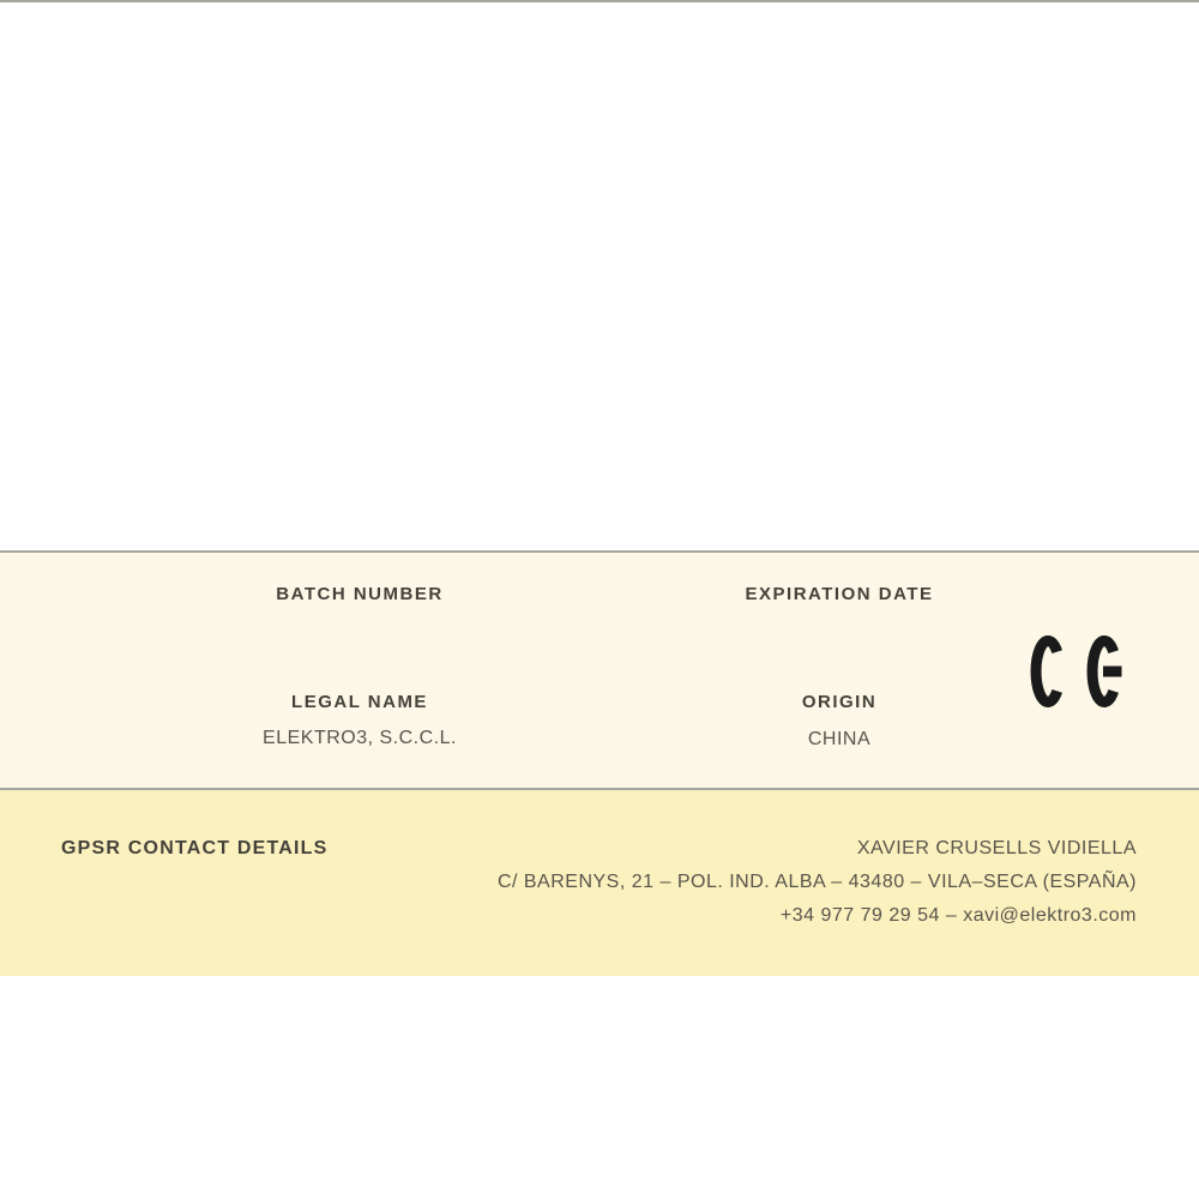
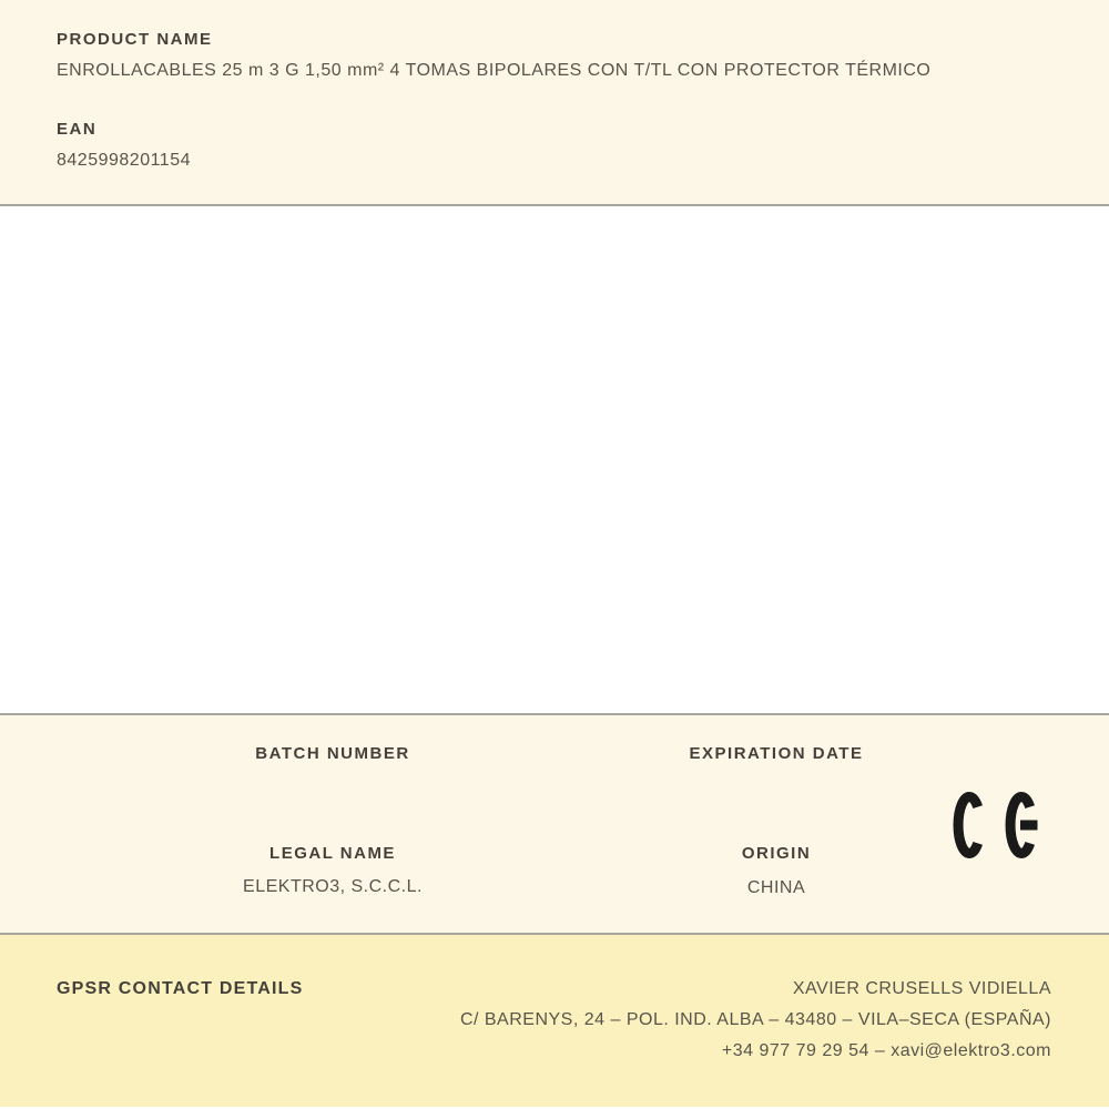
+ PRODUCT NAME
+ ENROLLACABLES 25 m 3 G 1,50 mm² 4 TOMAS BIPOLARES CON T/TL CON PROTECTOR TÉRMICO
+ EAN
+ 8425998201154
  BATCH NUMBER
  EXPIRATION DATE
  LEGAL NAME
  ELEKTRO3, S.C.C.L.
  ORIGIN
  CHINA
  GPSR CONTACT DETAILS
  XAVIER CRUSELLS VIDIELLA
- C/ BARENYS, 21 – POL. IND. ALBA – 43480 – VILA–SECA (ESPAÑA)
+ C/ BARENYS, 24 – POL. IND. ALBA – 43480 – VILA–SECA (ESPAÑA)
  +34 977 79 29 54 – xavi@elektro3.com
